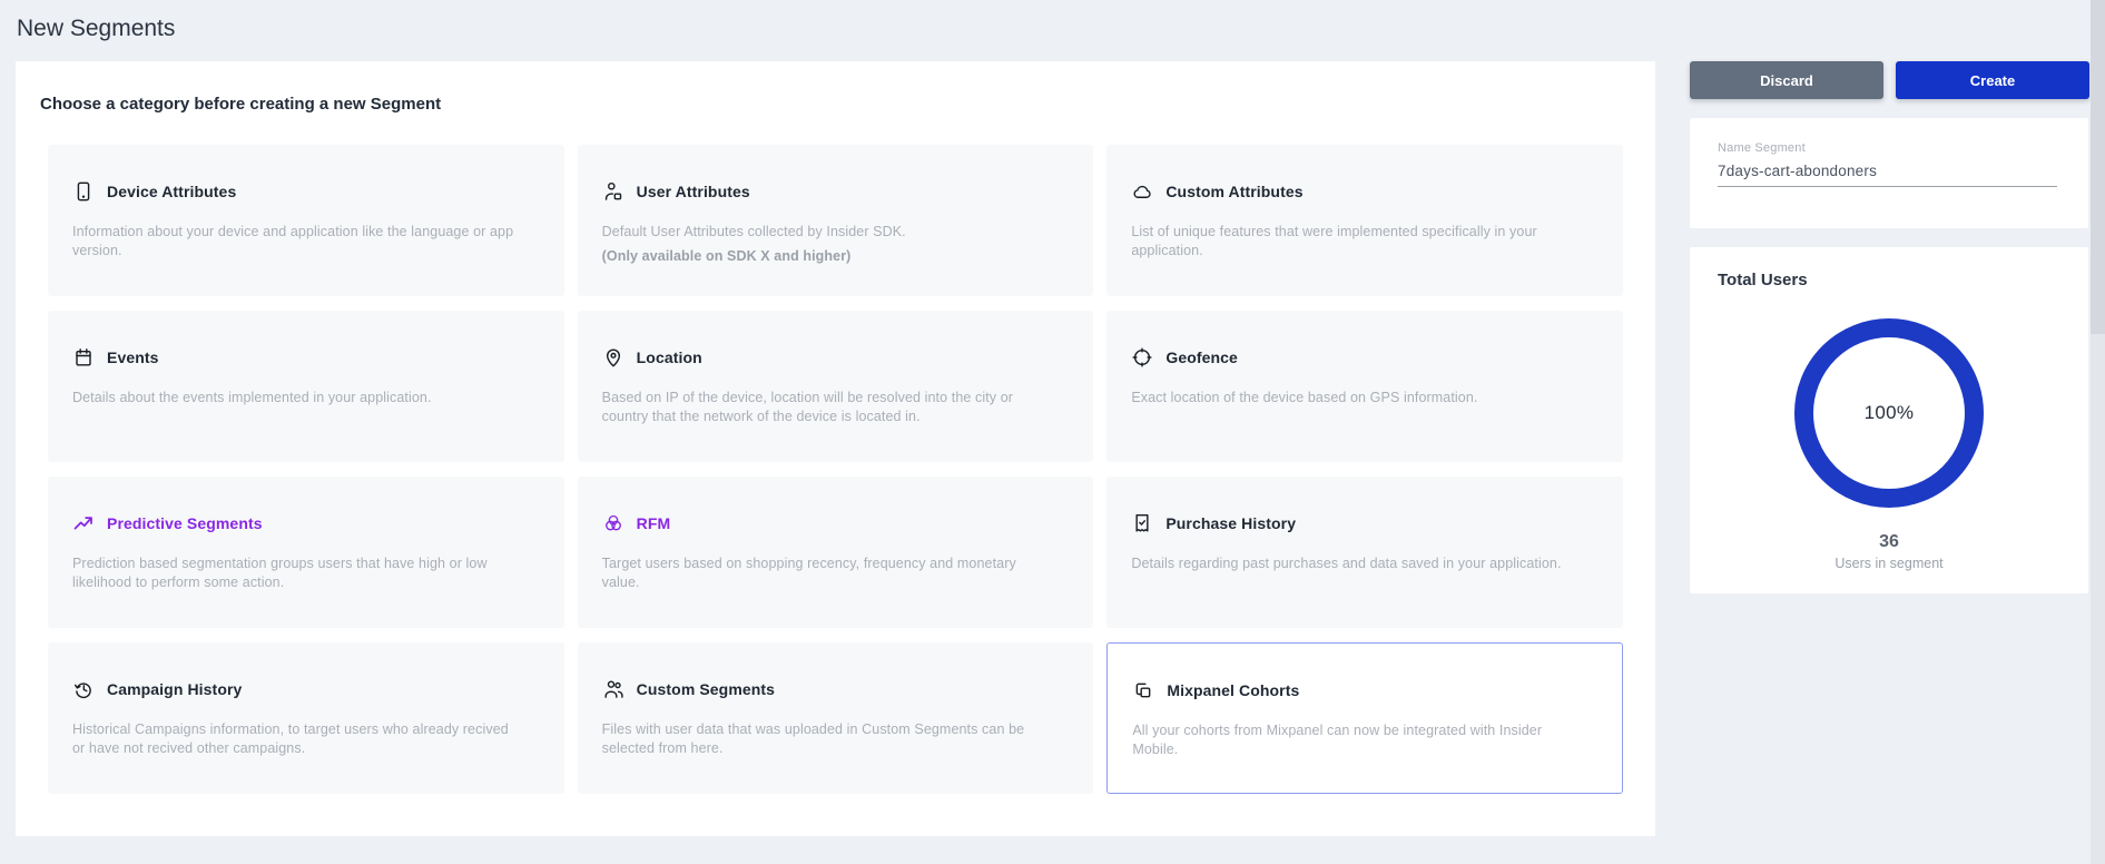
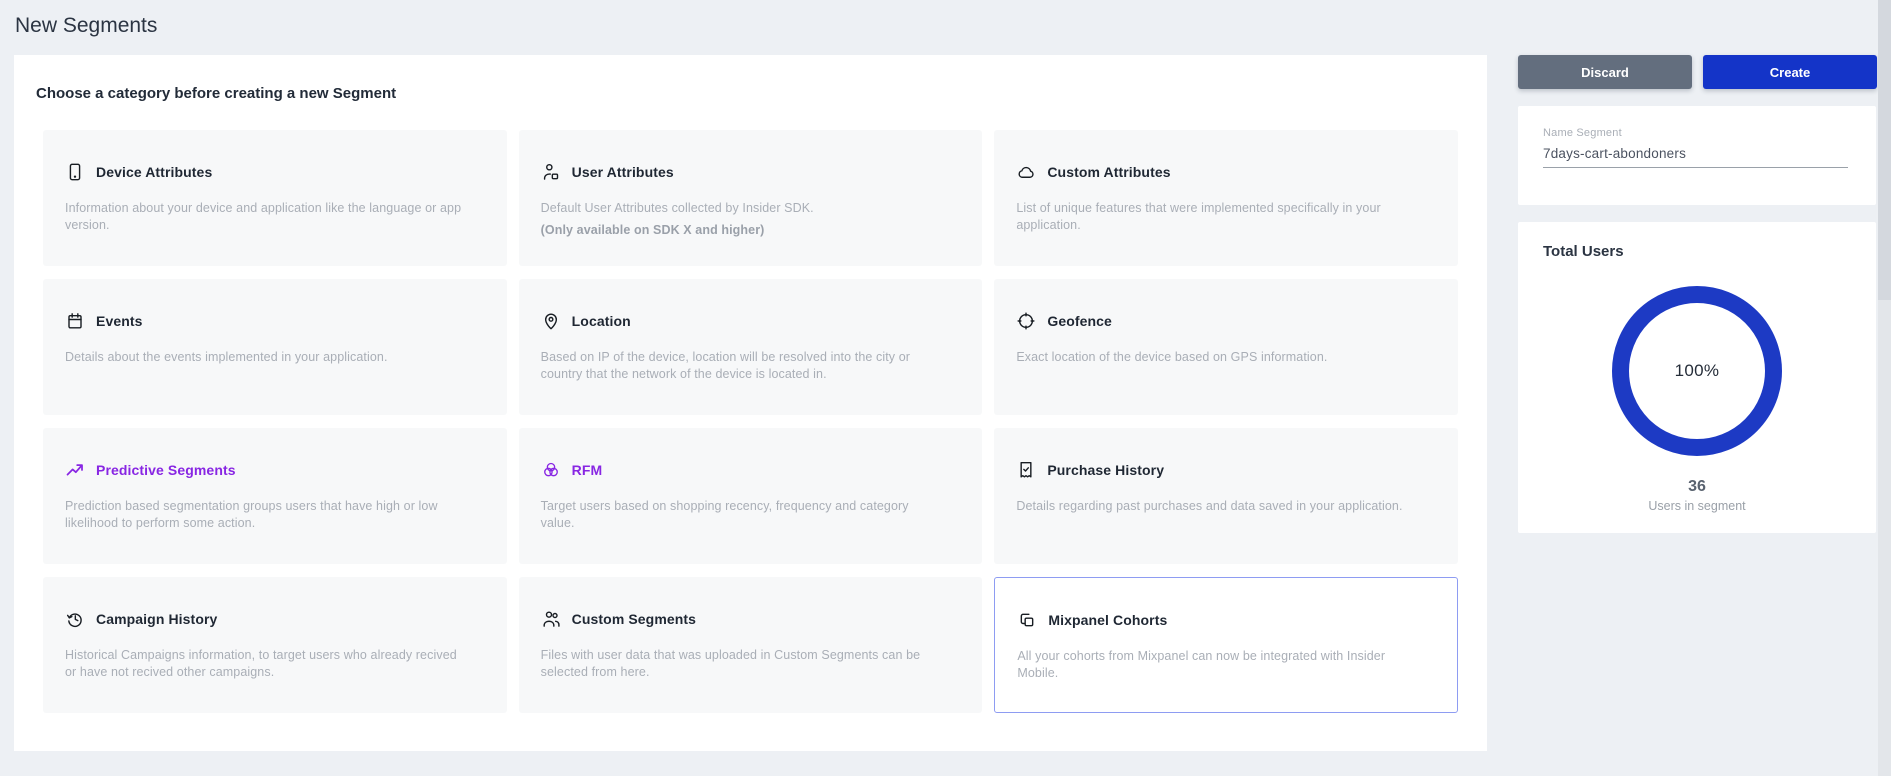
  New Segments
  Choose a category before creating a new Segment
  Device Attributes
  Information about your device and application like the language or app version.
  User Attributes
  Default User Attributes collected by Insider SDK.
  (Only available on SDK X and higher)
  Custom Attributes
  List of unique features that were implemented specifically in your application.
  Events
  Details about the events implemented in your application.
  Location
  Based on IP of the device, location will be resolved into the city or country that the network of the device is located in.
  Geofence
  Exact location of the device based on GPS information.
  Predictive Segments
  Prediction based segmentation groups users that have high or low likelihood to perform some action.
  RFM
- Target users based on shopping recency, frequency and monetary value.
+ Target users based on shopping recency, frequency and category value.
  Purchase History
  Details regarding past purchases and data saved in your application.
  Campaign History
  Historical Campaigns information, to target users who already recived or have not recived other campaigns.
  Custom Segments
  Files with user data that was uploaded in Custom Segments can be selected from here.
  Mixpanel Cohorts
  All your cohorts from Mixpanel can now be integrated with Insider Mobile.
  Discard
  Create
  Name Segment
  7days-cart-abondoners
  Total Users
  100%
  36
  Users in segment
